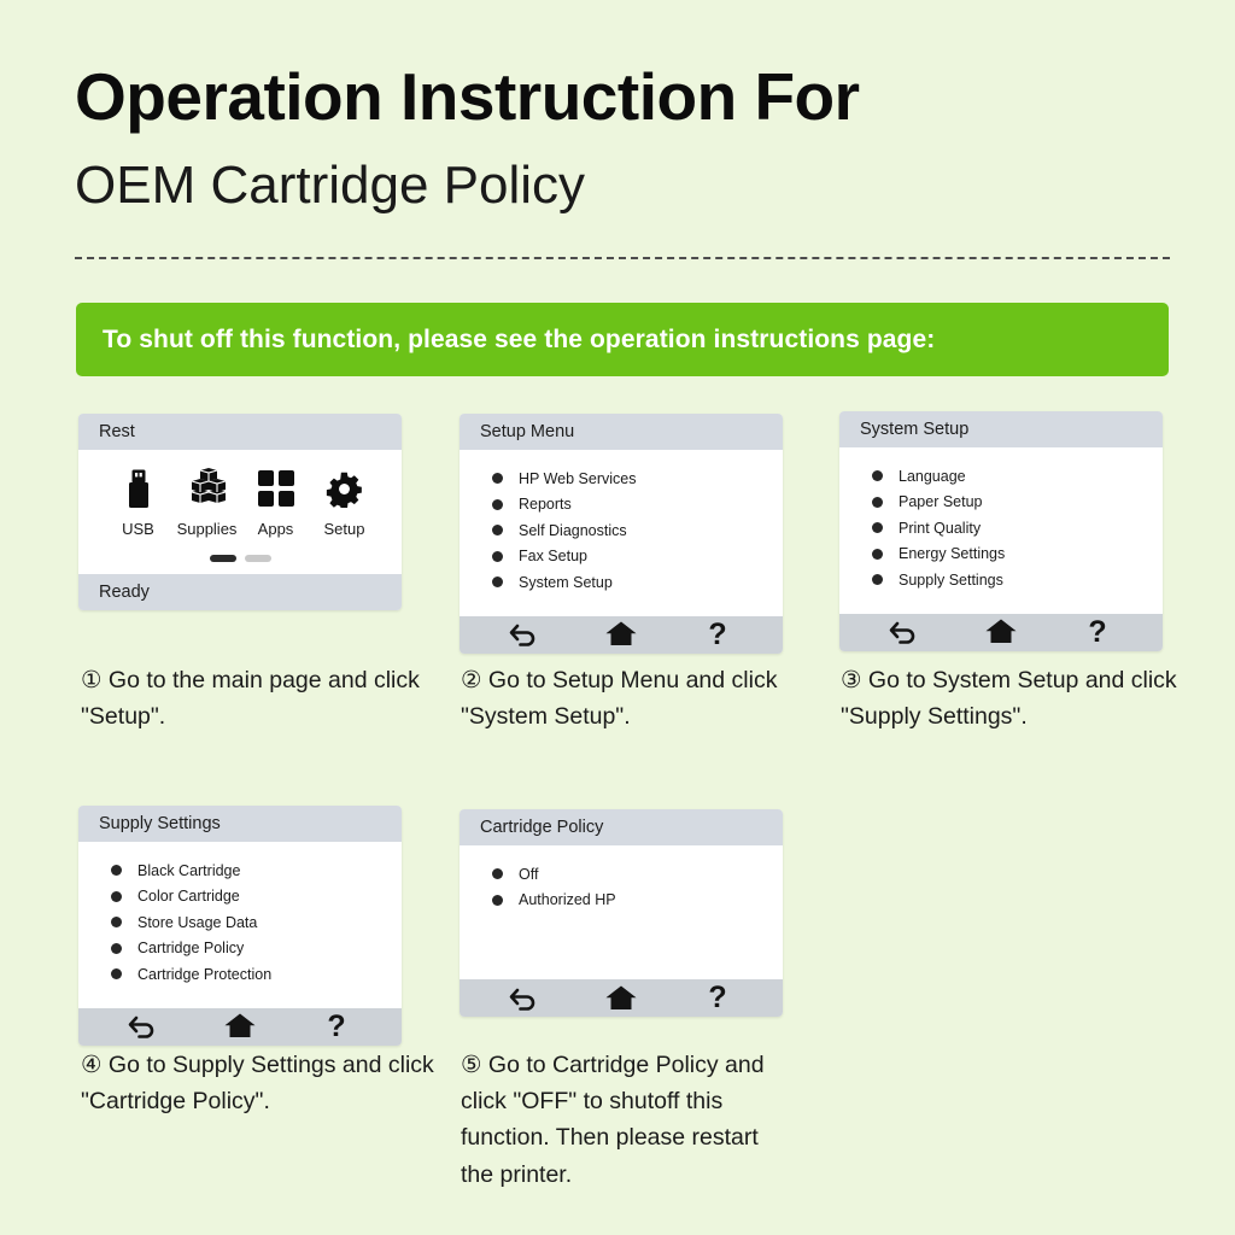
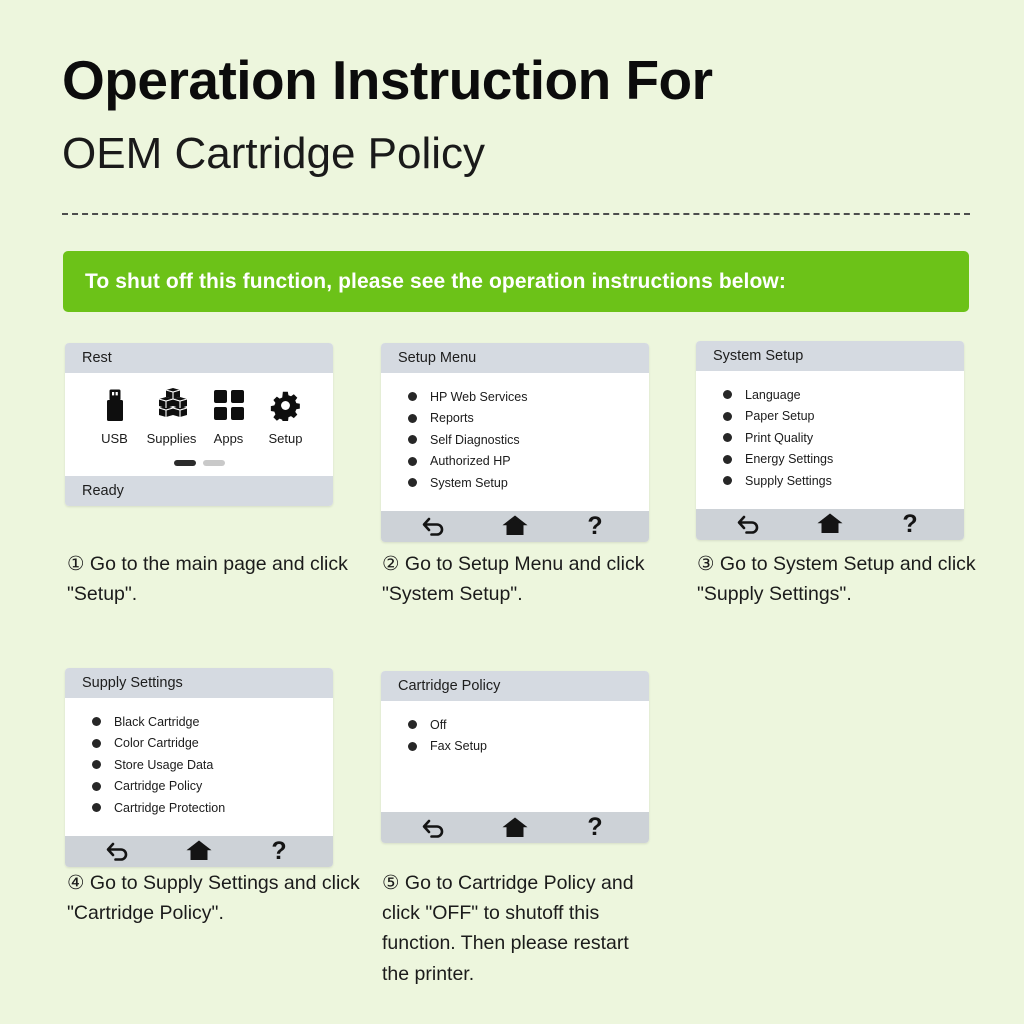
  Operation Instruction For
  OEM Cartridge Policy
- To shut off this function, please see the operation instructions page:
+ To shut off this function, please see the operation instructions below:
  Rest
  USB
  Supplies
  Apps
  Setup
  Ready
  Setup Menu
  HP Web Services
  Reports
  Self Diagnostics
- Fax Setup
+ Authorized HP
  System Setup
  ?
  System Setup
  Language
  Paper Setup
  Print Quality
  Energy Settings
  Supply Settings
  ?
  ① Go to the main page and click "Setup".
  ② Go to Setup Menu and click "System Setup".
  ③ Go to System Setup and click "Supply Settings".
  Supply Settings
  Black Cartridge
  Color Cartridge
  Store Usage Data
  Cartridge Policy
  Cartridge Protection
  ?
  Cartridge Policy
  Off
- Authorized HP
+ Fax Setup
  ?
  ④ Go to Supply Settings and click "Cartridge Policy".
  ⑤ Go to Cartridge Policy and click "OFF" to shutoff this function. Then please restart the printer.
